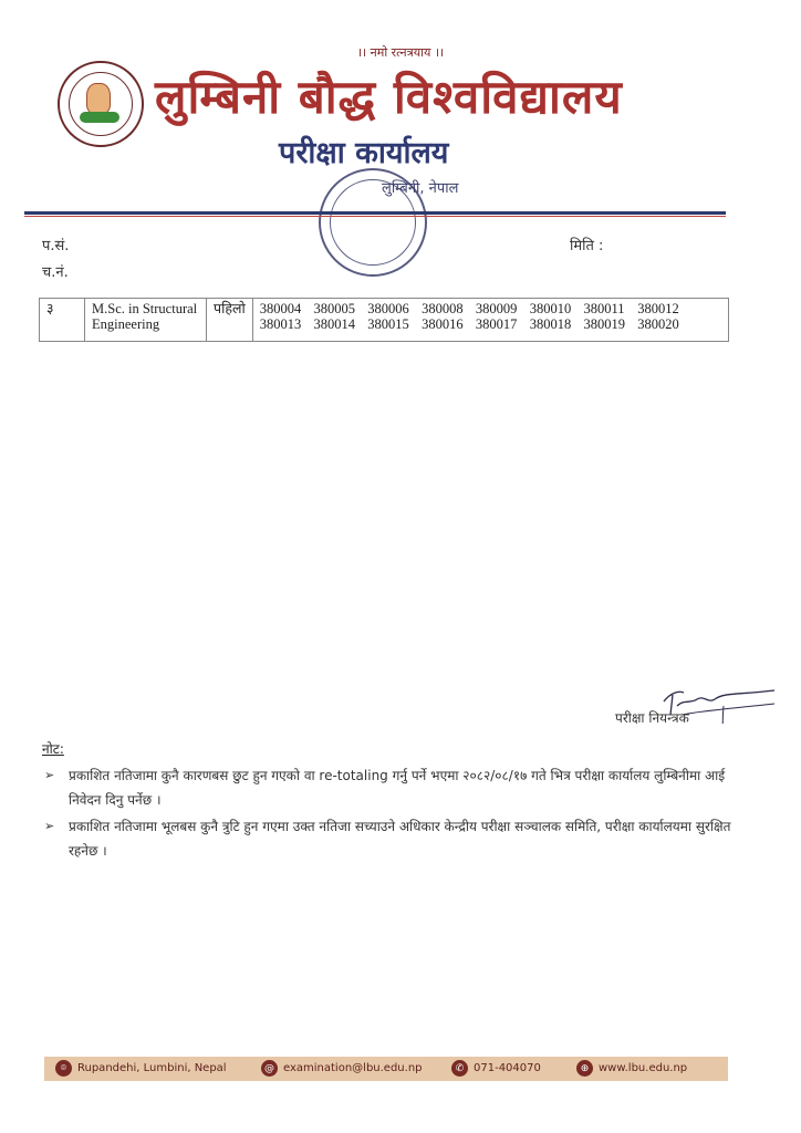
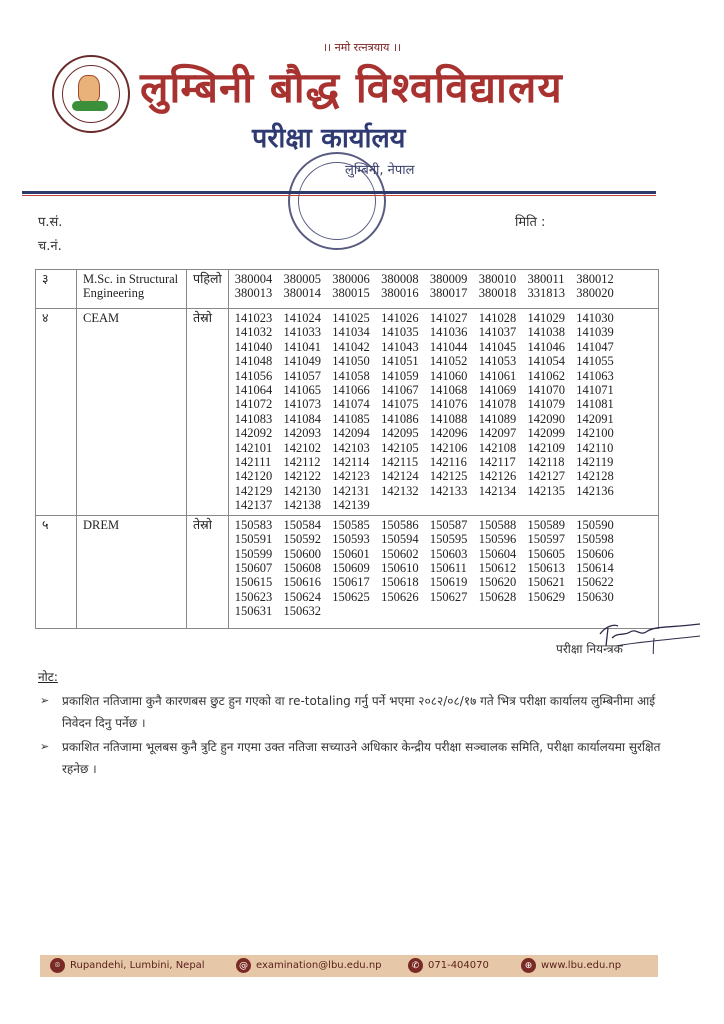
  ।। नमो रत्नत्रयाय ।।
  लुम्बिनी बौद्ध विश्वविद्यालय
  परीक्षा कार्यालय
  लुम्बिनी, नेपाल
  प.सं.
  च.नं.
  मिति :
- ३	M.Sc. in Structural Engineering	पहिलो	380004 380005 380006 380008 380009 380010 380011 380012380013 380014 380015 380016 380017 380018 380019 380020
+ ३	M.Sc. in Structural Engineering	पहिलो	380004 380005 380006 380008 380009 380010 380011 380012380013 380014 380015 380016 380017 380018 331813 380020
+ ४	CEAM	तेस्रो	141023 141024 141025 141026 141027 141028 141029 141030141032 141033 141034 141035 141036 141037 141038 141039141040 141041 141042 141043 141044 141045 141046 141047141048 141049 141050 141051 141052 141053 141054 141055141056 141057 141058 141059 141060 141061 141062 141063141064 141065 141066 141067 141068 141069 141070 141071141072 141073 141074 141075 141076 141078 141079 141081141083 141084 141085 141086 141088 141089 142090 142091142092 142093 142094 142095 142096 142097 142099 142100142101 142102 142103 142105 142106 142108 142109 142110142111 142112 142114 142115 142116 142117 142118 142119142120 142122 142123 142124 142125 142126 142127 142128142129 142130 142131 142132 142133 142134 142135 142136142137 142138 142139
+ ५	DREM	तेस्रो	150583 150584 150585 150586 150587 150588 150589 150590150591 150592 150593 150594 150595 150596 150597 150598150599 150600 150601 150602 150603 150604 150605 150606150607 150608 150609 150610 150611 150612 150613 150614150615 150616 150617 150618 150619 150620 150621 150622150623 150624 150625 150626 150627 150628 150629 150630150631 150632
  परीक्षा नियन्त्रक
  नोट:
  ➢
  प्रकाशित नतिजामा कुनै कारणबस छुट हुन गएको वा re-totaling गर्नु पर्ने भएमा २०८२/०८/१७ गते भित्र परीक्षा कार्यालय लुम्बिनीमा आई निवेदन दिनु पर्नेछ ।
  ➢
  प्रकाशित नतिजामा भूलबस कुनै त्रुटि हुन गएमा उक्त नतिजा सच्याउने अधिकार केन्द्रीय परीक्षा सञ्चालक समिति, परीक्षा कार्यालयमा सुरक्षित रहनेछ ।
  ⌾
  Rupandehi, Lumbini, Nepal
  @
  examination@lbu.edu.np
  ✆
  071-404070
  ⊕
  www.lbu.edu.np
